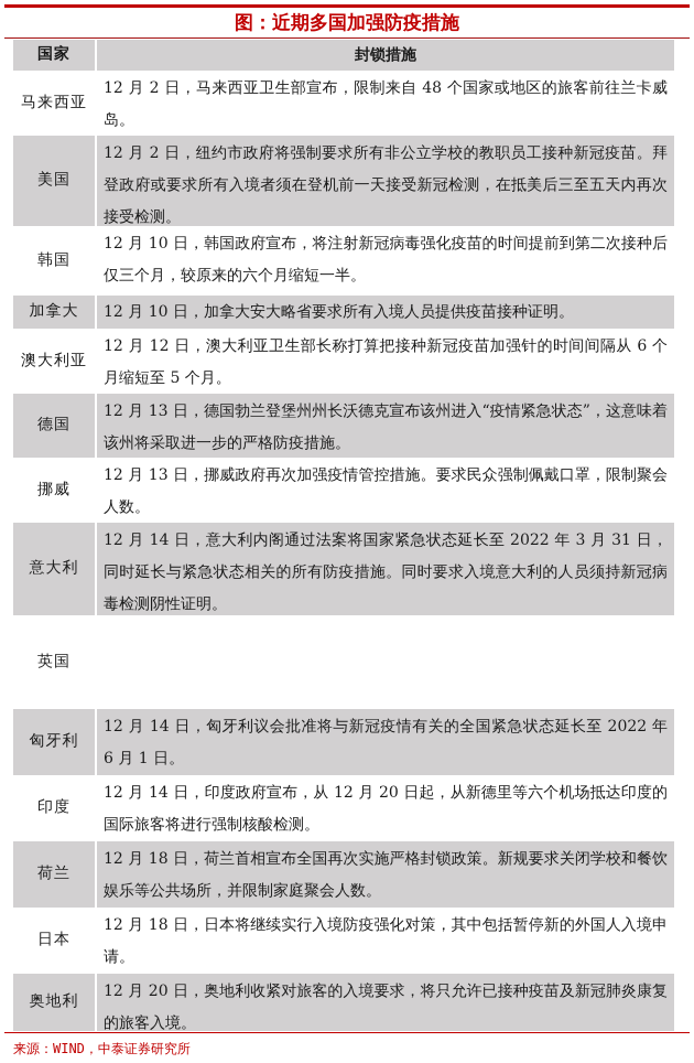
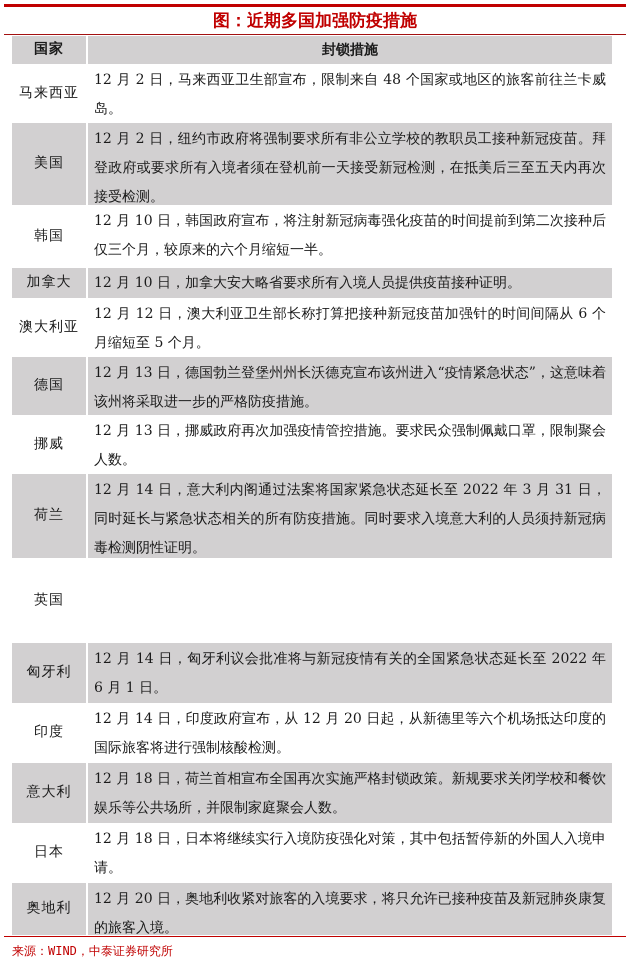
  图：近期多国加强防疫措施
  国家
  封锁措施
  马来西亚
  12 月 2 日，马来西亚卫生部宣布，限制来自 48 个国家或地区的旅客前往兰卡威岛。
  美国
  12 月 2 日，纽约市政府将强制要求所有非公立学校的教职员工接种新冠疫苗。拜登政府或要求所有入境者须在登机前一天接受新冠检测，在抵美后三至五天内再次接受检测。
  韩国
  12 月 10 日，韩国政府宣布，将注射新冠病毒强化疫苗的时间提前到第二次接种后仅三个月，较原来的六个月缩短一半。
  加拿大
  12 月 10 日，加拿大安大略省要求所有入境人员提供疫苗接种证明。
  澳大利亚
  12 月 12 日，澳大利亚卫生部长称打算把接种新冠疫苗加强针的时间间隔从 6 个月缩短至 5 个月。
  德国
  12 月 13 日，德国勃兰登堡州州长沃德克宣布该州进入“疫情紧急状态”，这意味着该州将采取进一步的严格防疫措施。
  挪威
  12 月 13 日，挪威政府再次加强疫情管控措施。要求民众强制佩戴口罩，限制聚会人数。
- 意大利
+ 荷兰
  12 月 14 日，意大利内阁通过法案将国家紧急状态延长至 2022 年 3 月 31 日，同时延长与紧急状态相关的所有防疫措施。同时要求入境意大利的人员须持新冠病毒检测阴性证明。
  英国
  匈牙利
  12 月 14 日，匈牙利议会批准将与新冠疫情有关的全国紧急状态延长至 2022 年 6 月 1 日。
  印度
  12 月 14 日，印度政府宣布，从 12 月 20 日起，从新德里等六个机场抵达印度的国际旅客将进行强制核酸检测。
- 荷兰
+ 意大利
  12 月 18 日，荷兰首相宣布全国再次实施严格封锁政策。新规要求关闭学校和餐饮娱乐等公共场所，并限制家庭聚会人数。
  日本
  12 月 18 日，日本将继续实行入境防疫强化对策，其中包括暂停新的外国人入境申请。
  奥地利
  12 月 20 日，奥地利收紧对旅客的入境要求，将只允许已接种疫苗及新冠肺炎康复的旅客入境。
  来源：WIND，中泰证券研究所
